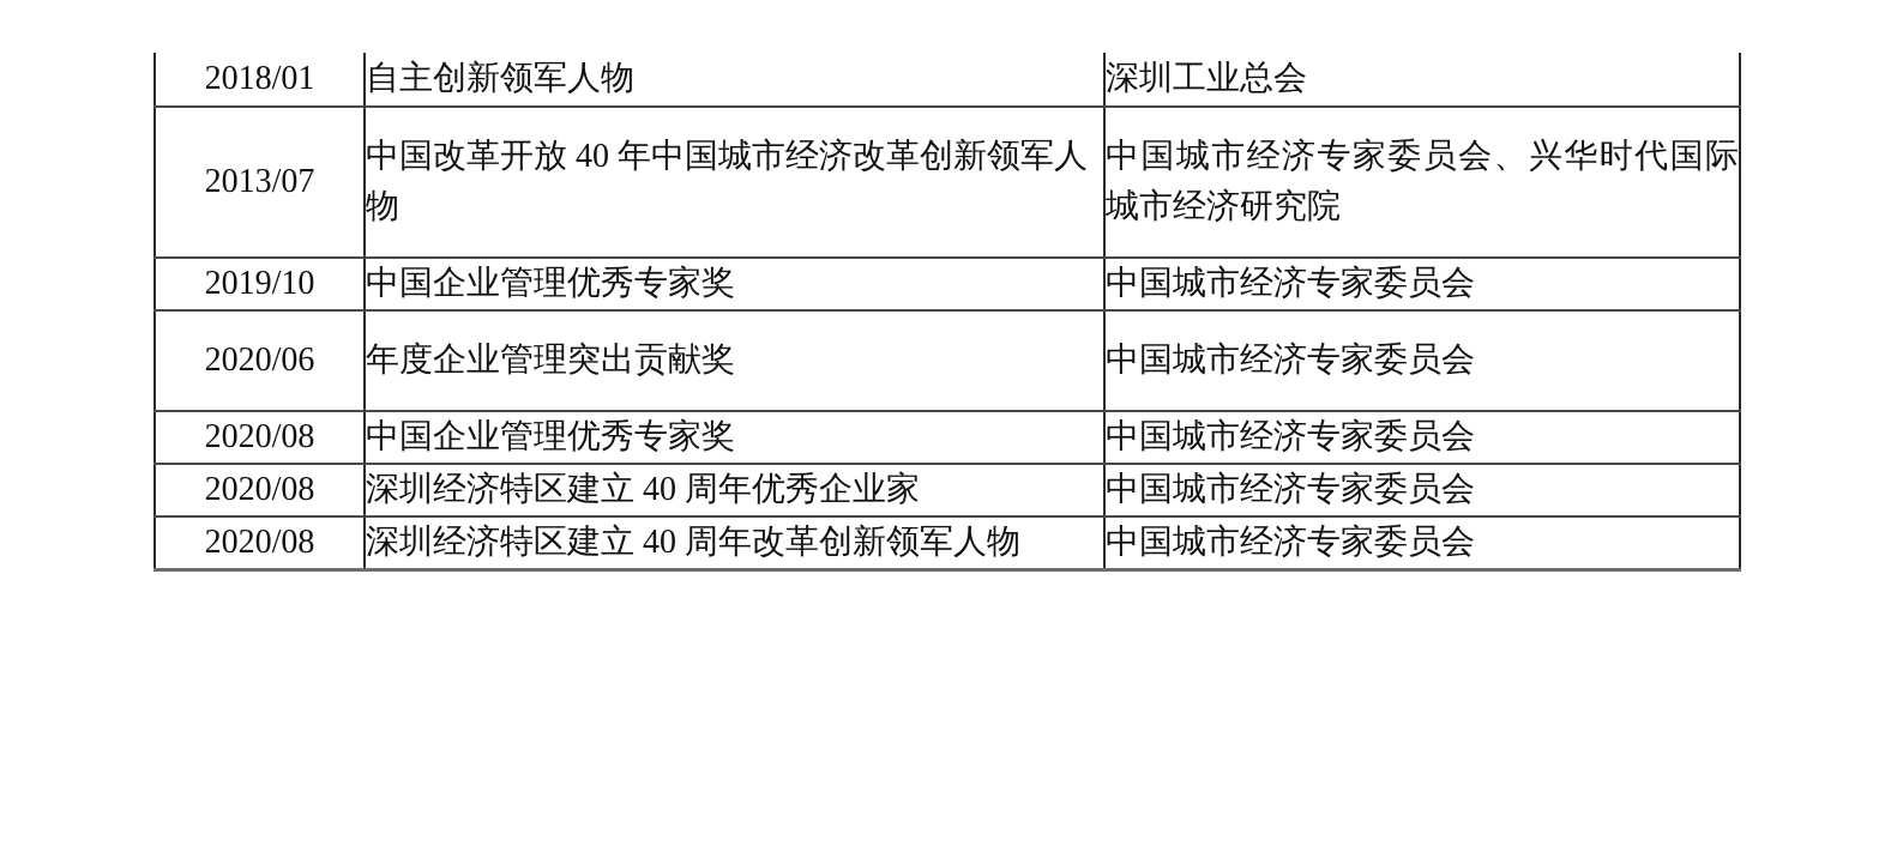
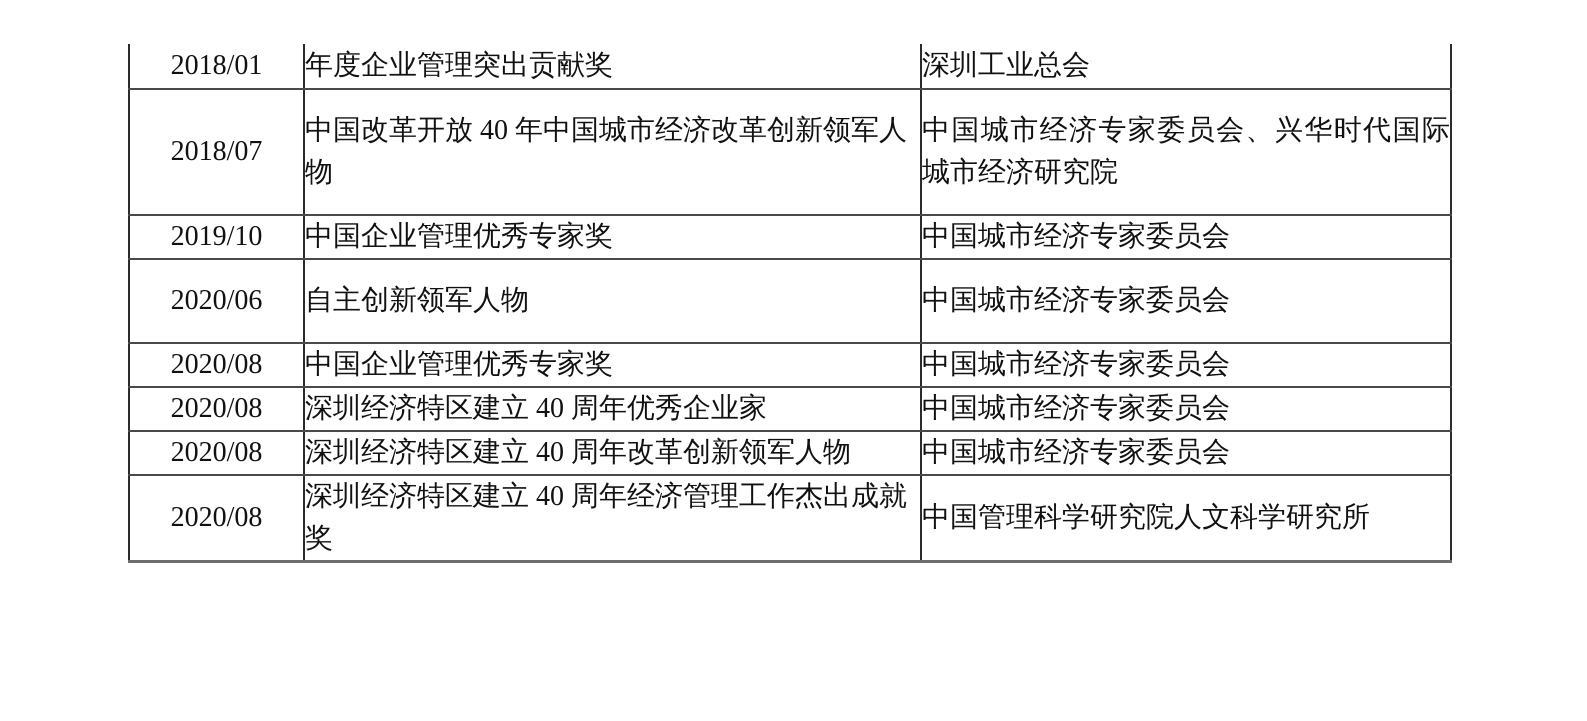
- 2018/01	自主创新领军人物	深圳工业总会
+ 2018/01	年度企业管理突出贡献奖	深圳工业总会
- 2013/07	中国改革开放 40 年中国城市经济改革创新领军人物	中国城市经济专家委员会、兴华时代国际城市经济研究院
+ 2018/07	中国改革开放 40 年中国城市经济改革创新领军人物	中国城市经济专家委员会、兴华时代国际城市经济研究院
  2019/10	中国企业管理优秀专家奖	中国城市经济专家委员会
- 2020/06	年度企业管理突出贡献奖	中国城市经济专家委员会
+ 2020/06	自主创新领军人物	中国城市经济专家委员会
  2020/08	中国企业管理优秀专家奖	中国城市经济专家委员会
  2020/08	深圳经济特区建立 40 周年优秀企业家	中国城市经济专家委员会
  2020/08	深圳经济特区建立 40 周年改革创新领军人物	中国城市经济专家委员会
+ 2020/08	深圳经济特区建立 40 周年经济管理工作杰出成就奖	中国管理科学研究院人文科学研究所
